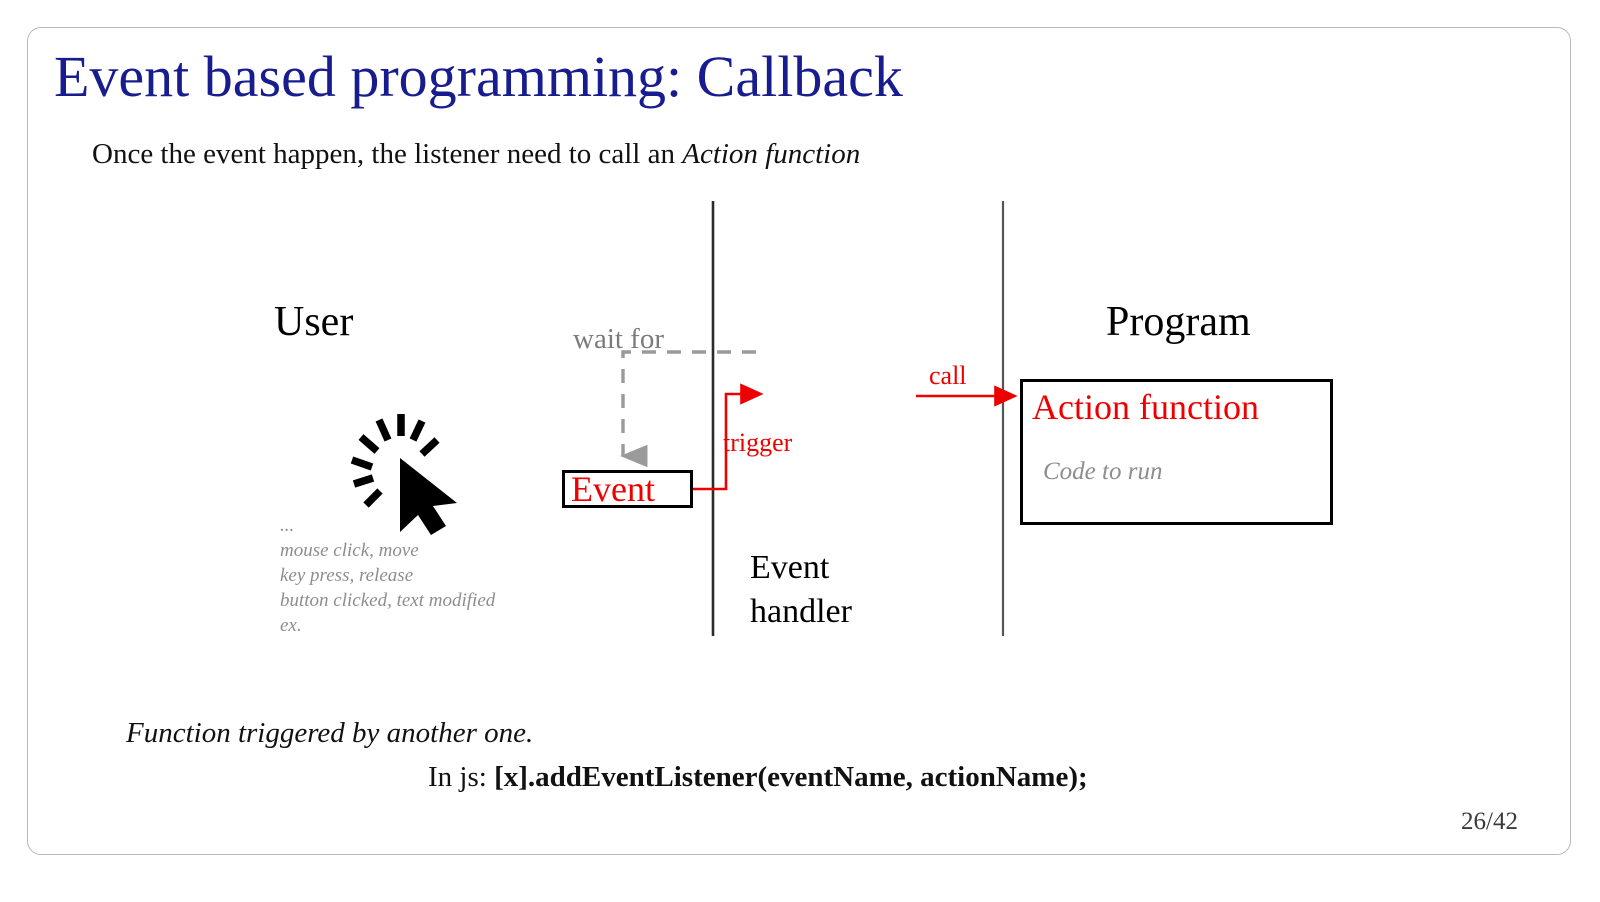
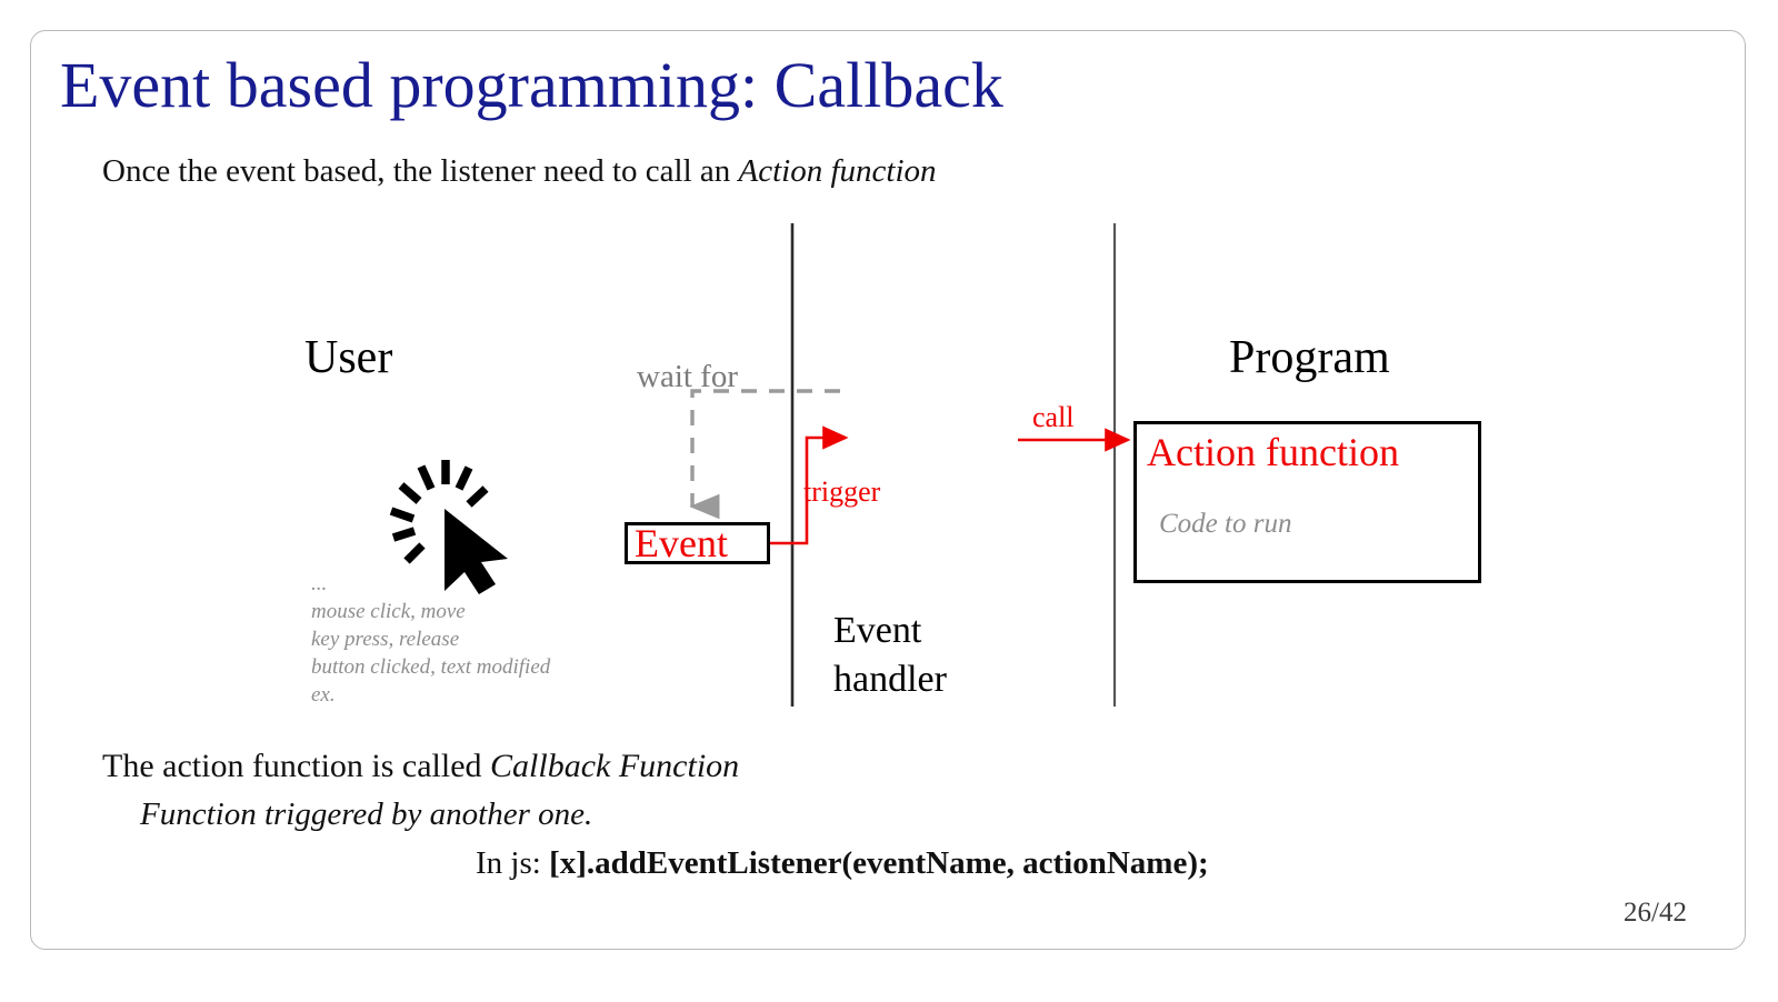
  Event based programming: Callback
- Once the event happen, the listener need to call an Action function
+ Once the event based, the listener need to call an Action function
  User
  Program
  Event
  handler
  ...
  mouse click, move
  key press, release
  button clicked, text modified
  ex.
  Event
  Action function
  Code to run
  wait for
  trigger
  call
+ The action function is called Callback Function
  Function triggered by another one.
  In js: [x].addEventListener(eventName, actionName);
  26/42
